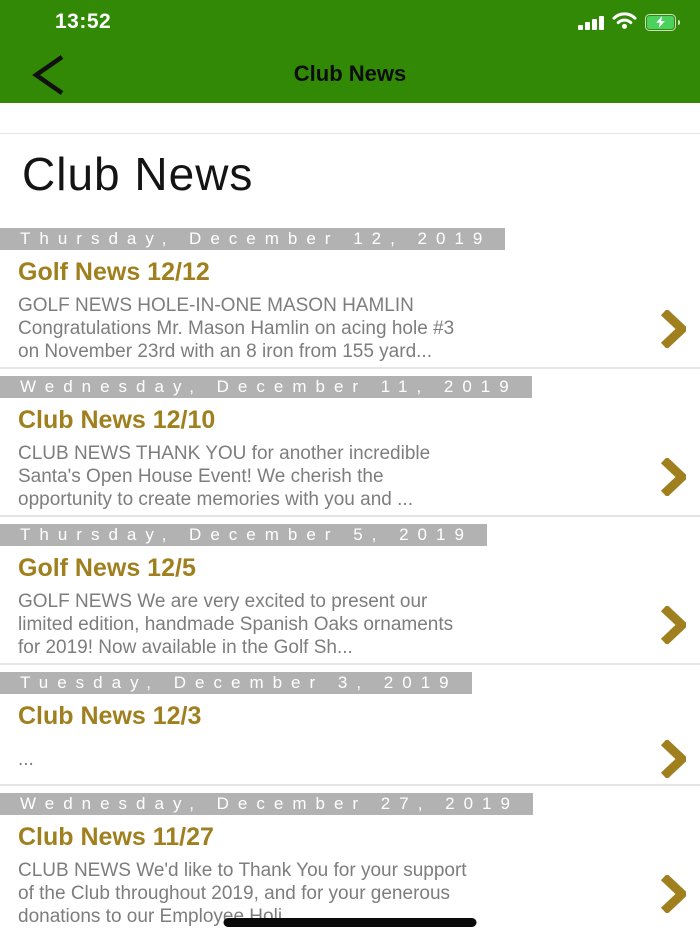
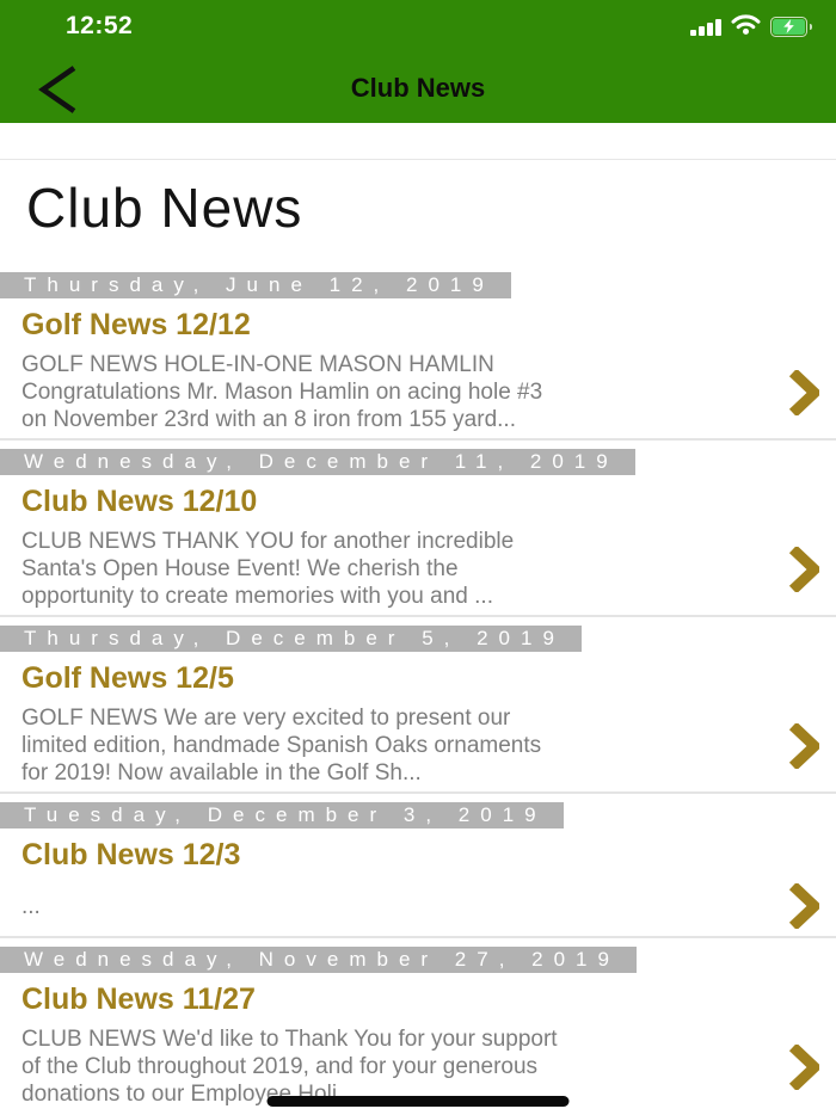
- 13:52
+ 12:52
  Club News
  Club News
- Thursday, December 12, 2019
+ Thursday, June 12, 2019
  Golf News 12/12
  GOLF NEWS HOLE-IN-ONE MASON HAMLIN
  Congratulations Mr. Mason Hamlin on acing hole #3
  on November 23rd with an 8 iron from 155 yard...
  Wednesday, December 11, 2019
  Club News 12/10
  CLUB NEWS THANK YOU for another incredible
  Santa's Open House Event! We cherish the
  opportunity to create memories with you and ...
  Thursday, December 5, 2019
  Golf News 12/5
  GOLF NEWS We are very excited to present our
  limited edition, handmade Spanish Oaks ornaments
  for 2019! Now available in the Golf Sh...
  Tuesday, December 3, 2019
  Club News 12/3
  ...
- Wednesday, December 27, 2019
+ Wednesday, November 27, 2019
  Club News 11/27
  CLUB NEWS We'd like to Thank You for your support
  of the Club throughout 2019, and for your generous
  donations to our Employee Holi...
